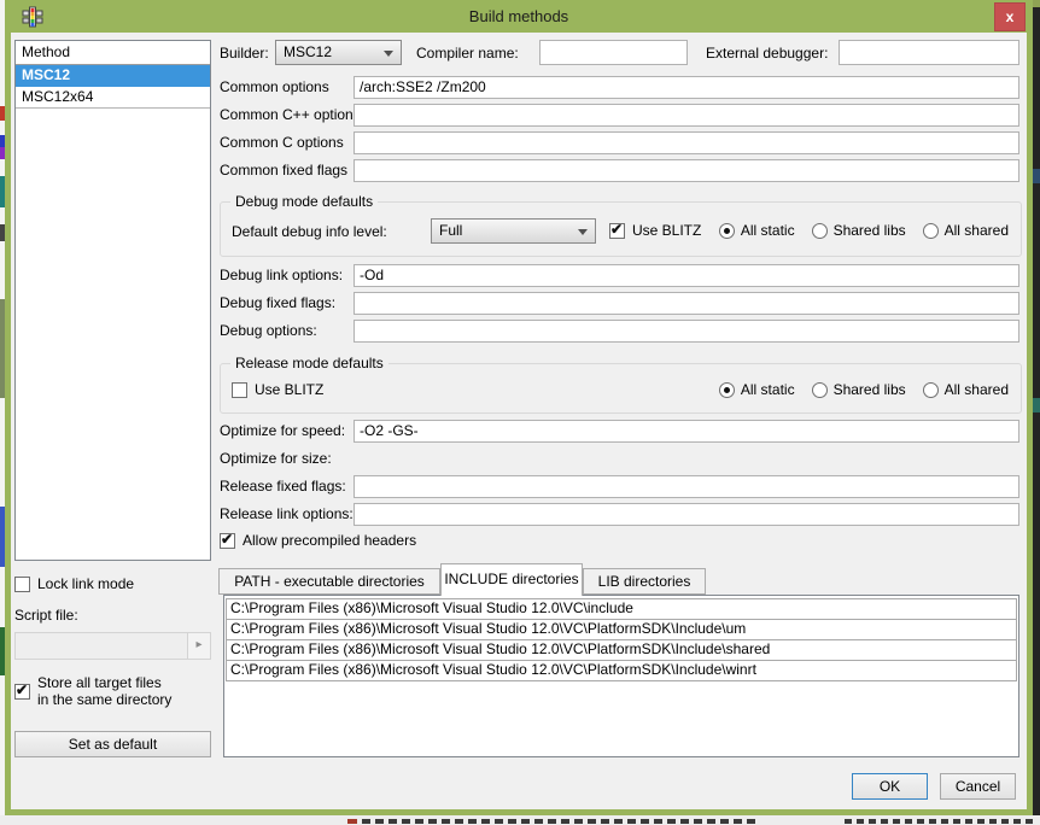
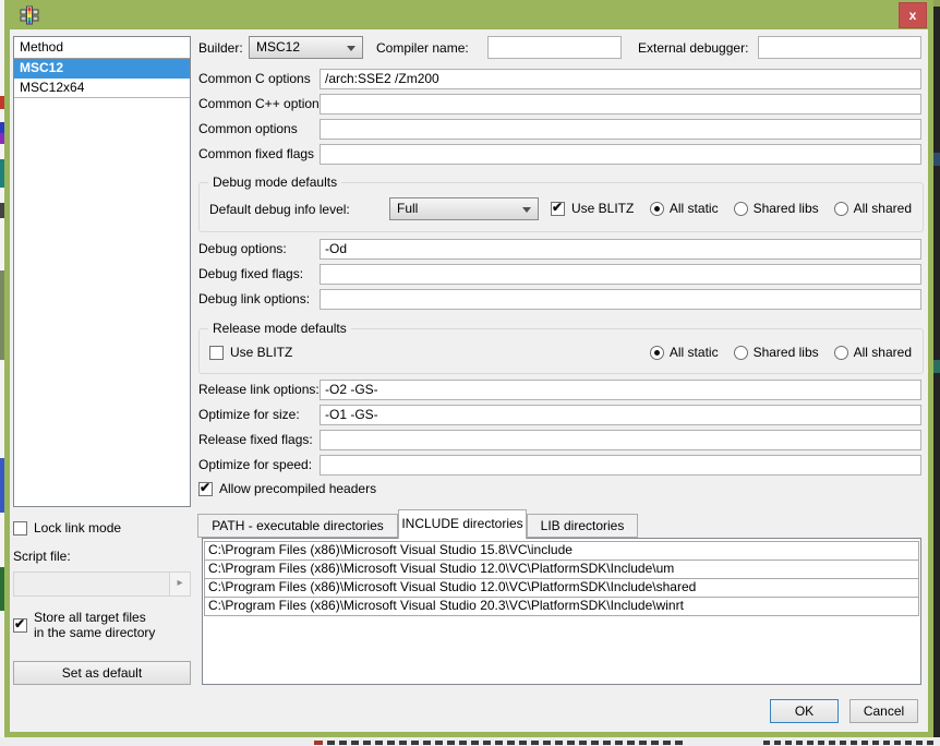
- Build methods
  x
  Method
  MSC12
  MSC12x64
  Builder:
  MSC12
  Compiler name:
  External debugger:
- Common options
+ Common C options
  /arch:SSE2 /Zm200
  Common C++ option
- Common C options
+ Common options
  Common fixed flags
  Debug mode defaults
  Default debug info level:
  Full
  Use BLITZ
  All static
  Shared libs
  All shared
- Debug link options:
+ Debug options:
  -Od
  Debug fixed flags:
- Debug options:
+ Debug link options:
  Release mode defaults
  Use BLITZ
  All static
  Shared libs
  All shared
- Optimize for speed:
+ Release link options:
  -O2 -GS-
  Optimize for size:
+ -O1 -GS-
  Release fixed flags:
- Release link options:
+ Optimize for speed:
  Allow precompiled headers
  PATH - executable directories
  INCLUDE directories
  LIB directories
- C:\Program Files (x86)\Microsoft Visual Studio 12.0\VC\include
+ C:\Program Files (x86)\Microsoft Visual Studio 15.8\VC\include
  C:\Program Files (x86)\Microsoft Visual Studio 12.0\VC\PlatformSDK\Include\um
  C:\Program Files (x86)\Microsoft Visual Studio 12.0\VC\PlatformSDK\Include\shared
- C:\Program Files (x86)\Microsoft Visual Studio 12.0\VC\PlatformSDK\Include\winrt
+ C:\Program Files (x86)\Microsoft Visual Studio 20.3\VC\PlatformSDK\Include\winrt
  Lock link mode
  Script file:
  ▸
  Store all target files
  in the same directory
  Set as default
  OK
  Cancel
